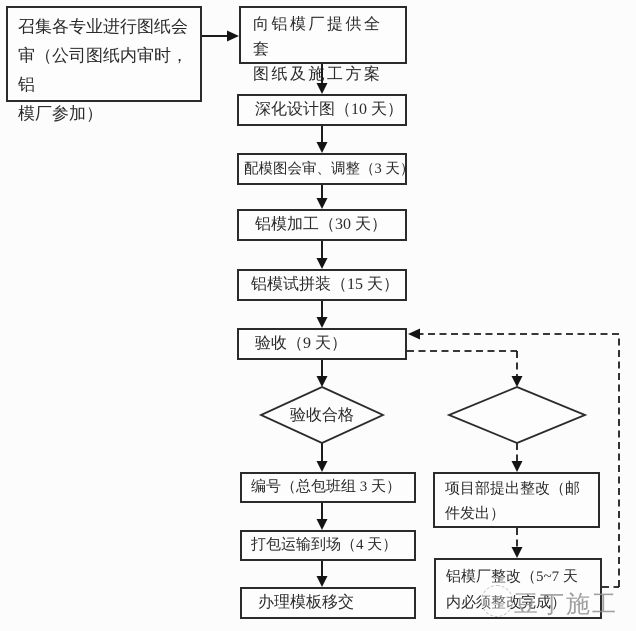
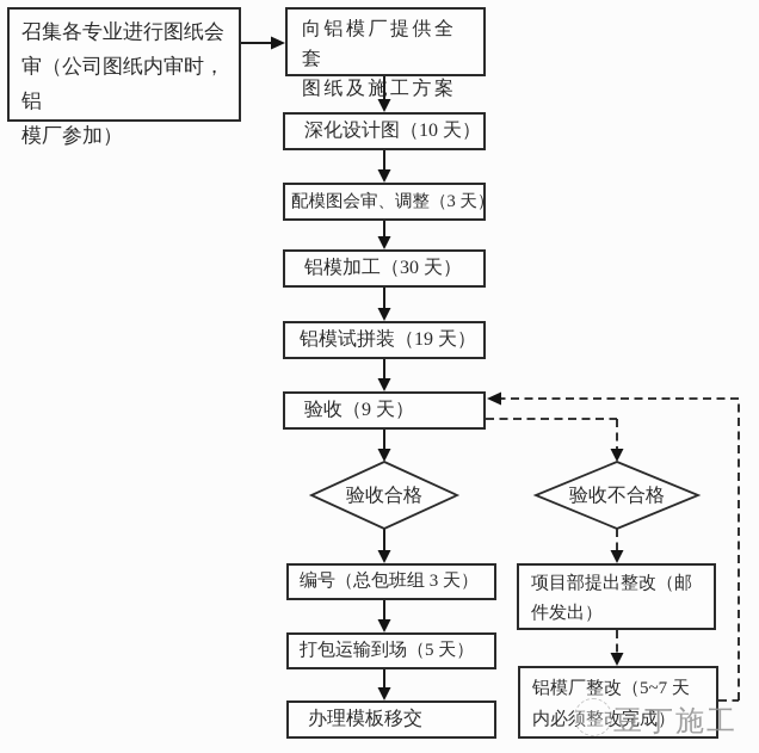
  召集各专业进行图纸会
  审（公司图纸内审时，铝
  模厂参加）
  向铝模厂提供全套
  图纸及施工方案
  深化设计图（10 天）
  配模图会审、调整（3 天）
  铝模加工（30 天）
- 铝模试拼装（15 天）
+ 铝模试拼装（19 天）
  验收（9 天）
  编号（总包班组 3 天）
- 打包运输到场（4 天）
+ 打包运输到场（5 天）
  办理模板移交
  项目部提出整改（邮
  件发出）
  铝模厂整改（5~7 天
  内必须整改完成）
  验收合格
+ 验收不合格
  豆丁施工
